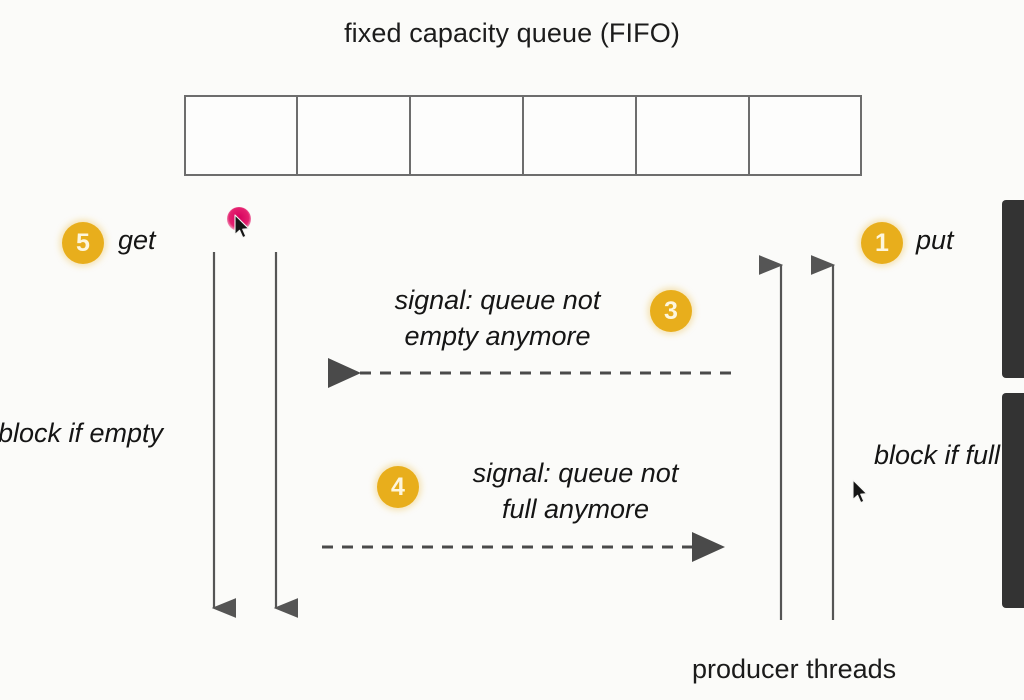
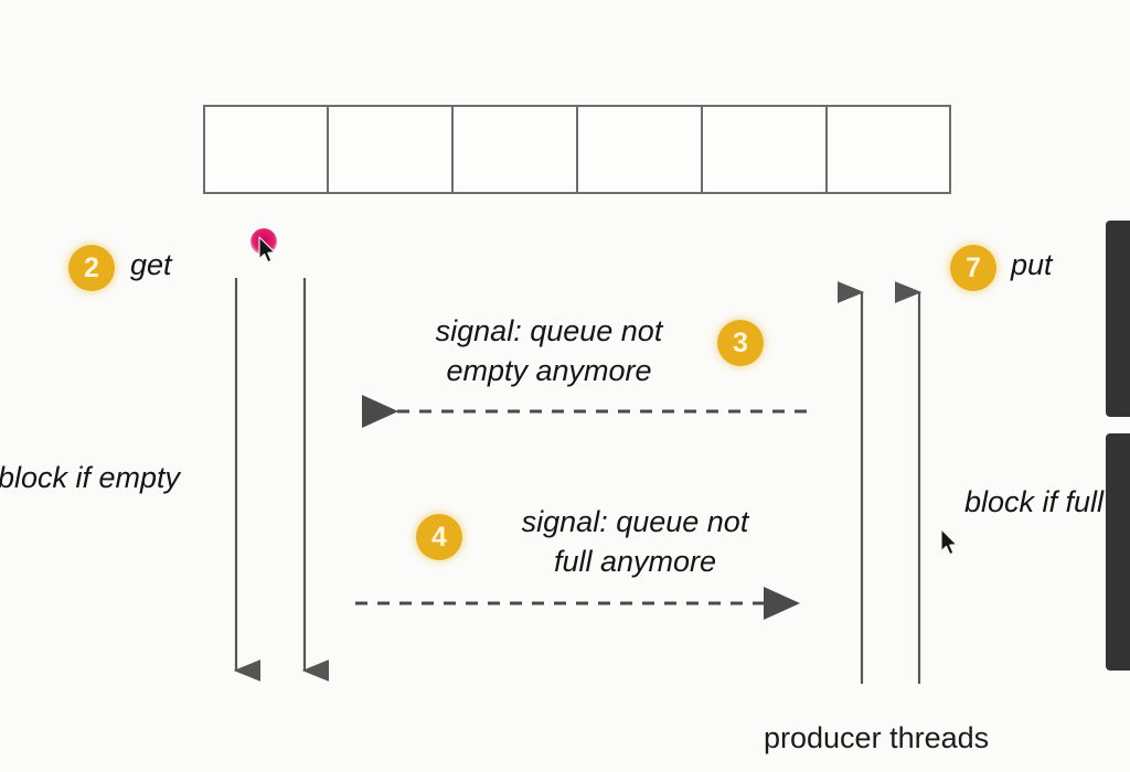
- fixed capacity queue (FIFO)
- 5
+ 2
  get
- 1
+ 7
  put
  3
  signal: queue not
  empty anymore
  4
  signal: queue not
  full anymore
  block if empty
  block if full
  producer threads
